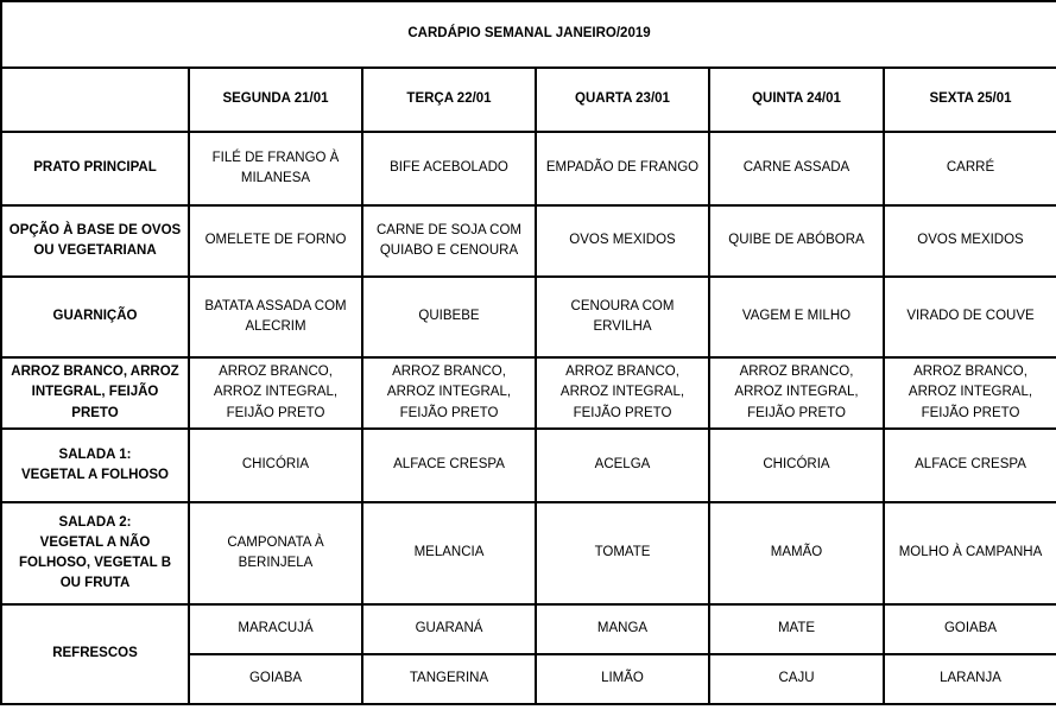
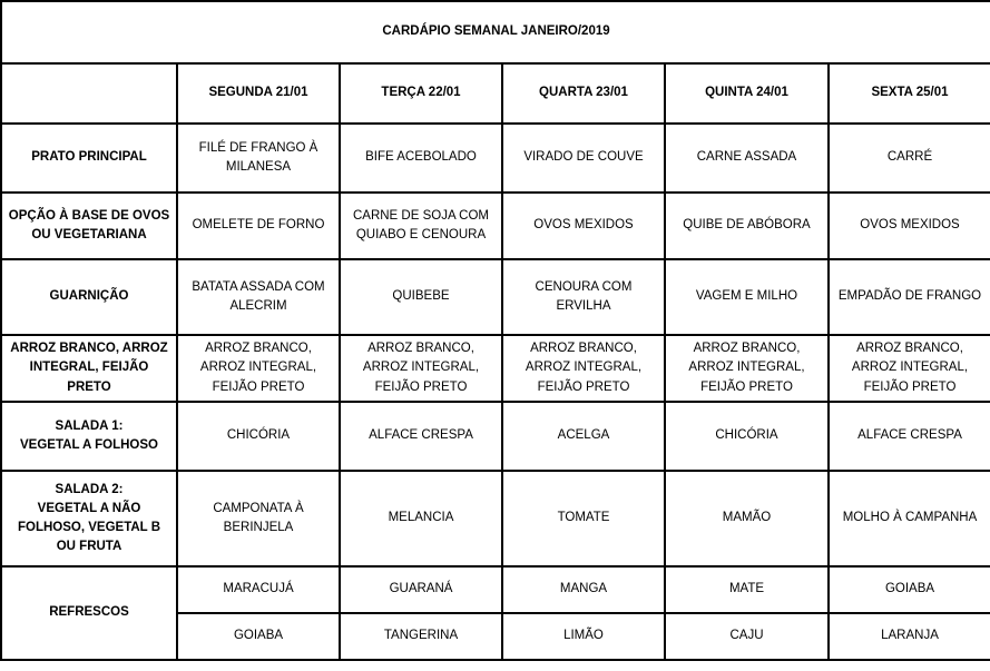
  CARDÁPIO SEMANAL JANEIRO/2019
  	SEGUNDA 21/01	TERÇA 22/01	QUARTA 23/01	QUINTA 24/01	SEXTA 25/01
- PRATO PRINCIPAL	FILÉ DE FRANGO À MILANESA	BIFE ACEBOLADO	EMPADÃO DE FRANGO	CARNE ASSADA	CARRÉ
+ PRATO PRINCIPAL	FILÉ DE FRANGO À MILANESA	BIFE ACEBOLADO	VIRADO DE COUVE	CARNE ASSADA	CARRÉ
  OPÇÃO À BASE DE OVOS OU VEGETARIANA	OMELETE DE FORNO	CARNE DE SOJA COM QUIABO E CENOURA	OVOS MEXIDOS	QUIBE DE ABÓBORA	OVOS MEXIDOS
- GUARNIÇÃO	BATATA ASSADA COM ALECRIM	QUIBEBE	CENOURA COM ERVILHA	VAGEM E MILHO	VIRADO DE COUVE
+ GUARNIÇÃO	BATATA ASSADA COM ALECRIM	QUIBEBE	CENOURA COM ERVILHA	VAGEM E MILHO	EMPADÃO DE FRANGO
  ARROZ BRANCO, ARROZ INTEGRAL, FEIJÃO PRETO	ARROZ BRANCO, ARROZ INTEGRAL, FEIJÃO PRETO	ARROZ BRANCO, ARROZ INTEGRAL, FEIJÃO PRETO	ARROZ BRANCO, ARROZ INTEGRAL, FEIJÃO PRETO	ARROZ BRANCO, ARROZ INTEGRAL, FEIJÃO PRETO	ARROZ BRANCO, ARROZ INTEGRAL, FEIJÃO PRETO
  SALADA 1: VEGETAL A FOLHOSO	CHICÓRIA	ALFACE CRESPA	ACELGA	CHICÓRIA	ALFACE CRESPA
  SALADA 2: VEGETAL A NÃO FOLHOSO, VEGETAL B OU FRUTA	CAMPONATA À BERINJELA	MELANCIA	TOMATE	MAMÃO	MOLHO À CAMPANHA
  REFRESCOS	MARACUJÁ	GUARANÁ	MANGA	MATE	GOIABA
  GOIABA	TANGERINA	LIMÃO	CAJU	LARANJA
